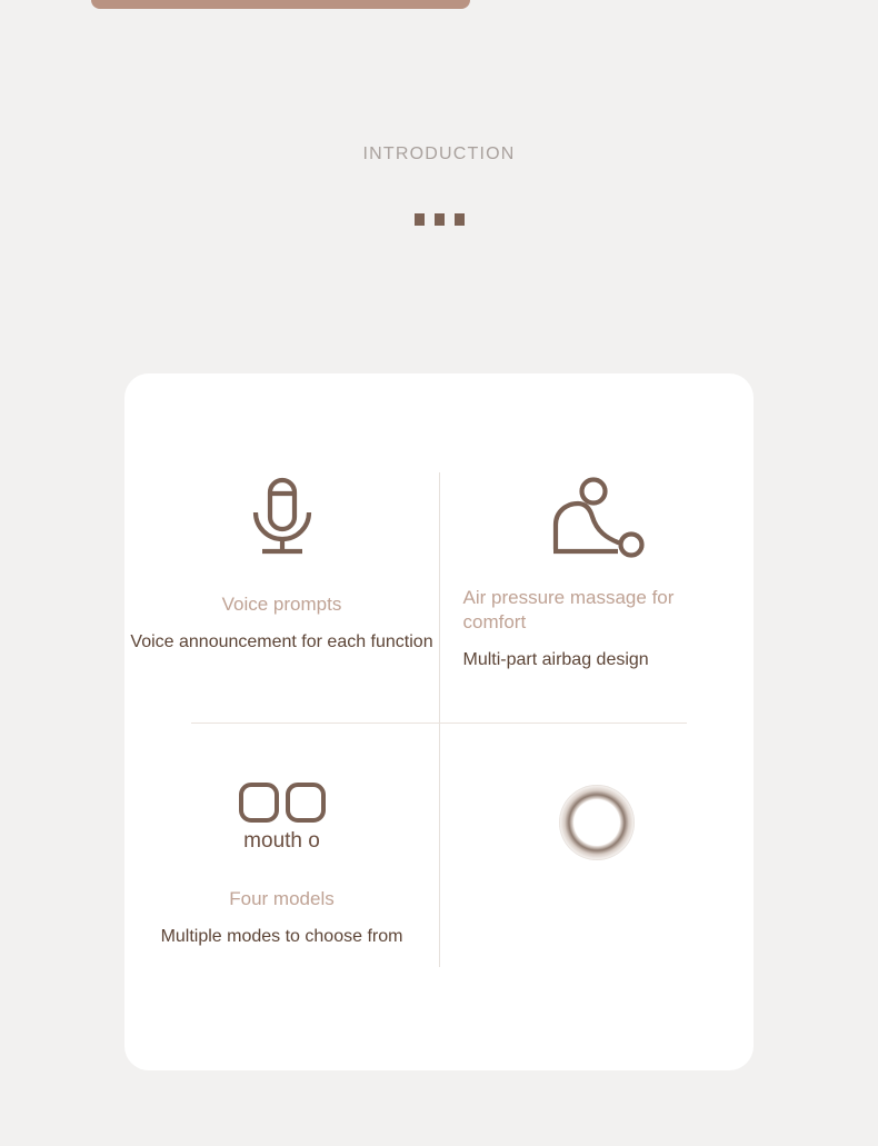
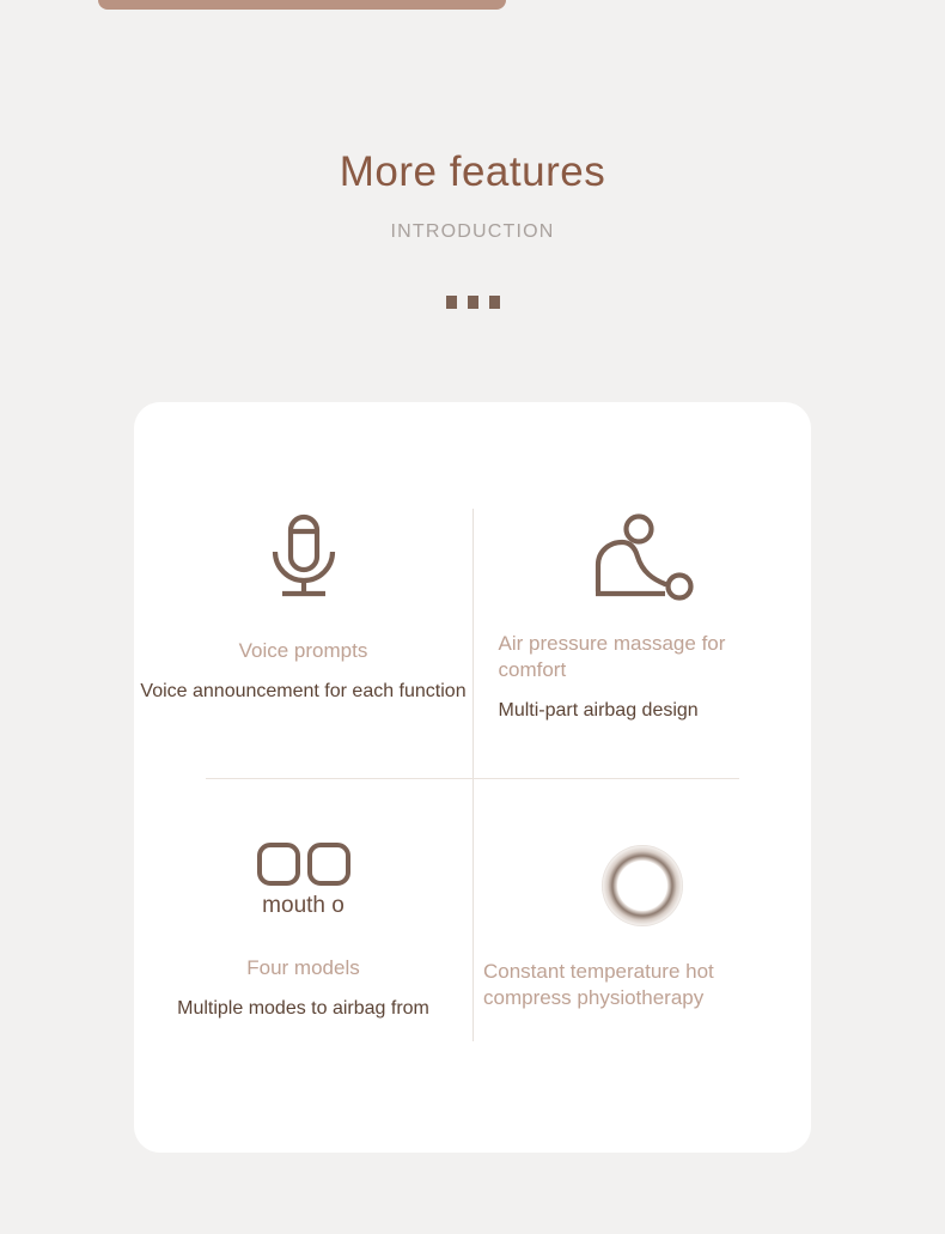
+ More features
  INTRODUCTION
  Voice prompts
  Voice announcement for each function
  Air pressure massage for comfort
  Multi-part airbag design
  mouth o
  Four models
- Multiple modes to choose from
+ Multiple modes to airbag from
+ Constant temperature hot compress physiotherapy
